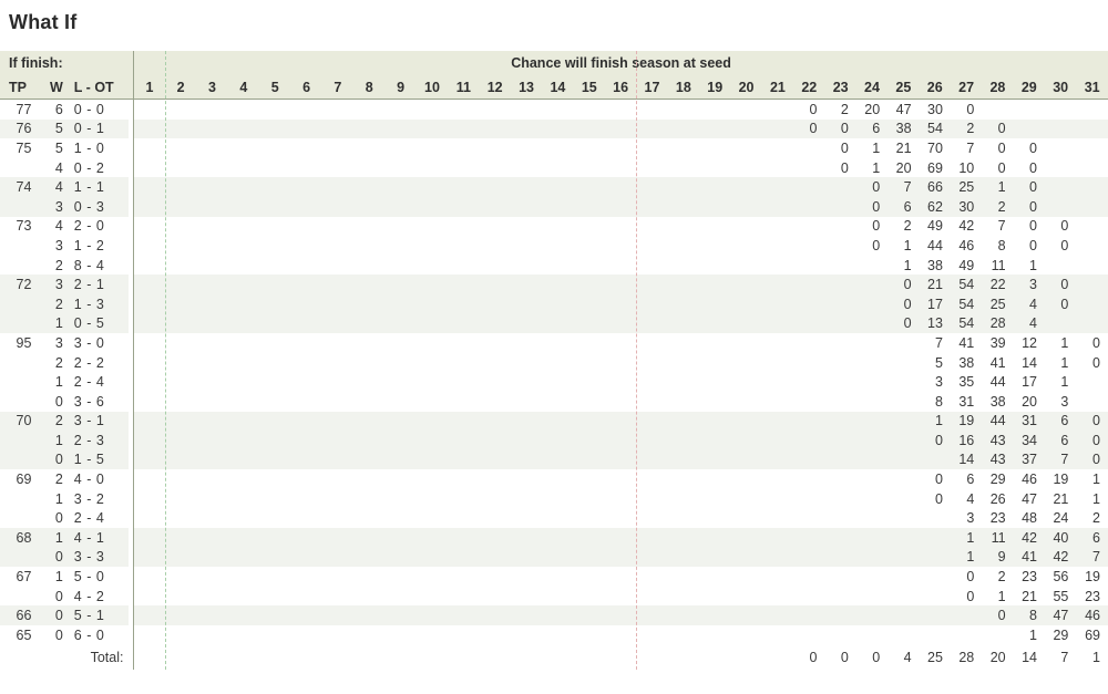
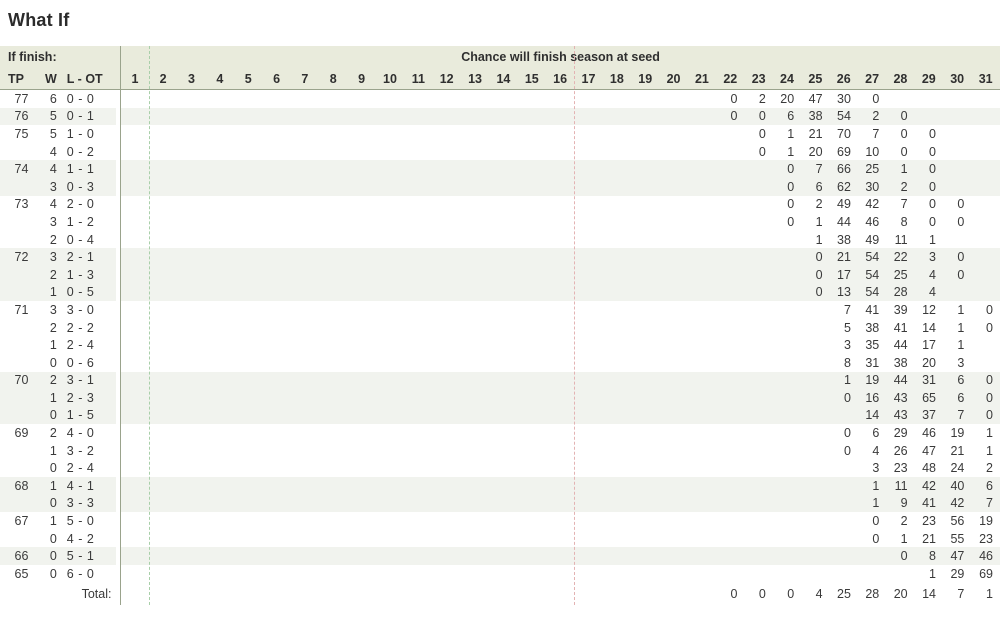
  What If
  If finish:		Chance will finish season at seed
  TP	W	L - OT		1	2	3	4	5	6	7	8	9	10	11	12	13	14	15	16	17	18	19	20	21	22	23	24	25	26	27	28	29	30	31
  77	6	0 - 0																							0	2	20	47	30	0
  76	5	0 - 1																							0	0	6	38	54	2	0
  75	5	1 - 0																								0	1	21	70	7	0	0
  	4	0 - 2																								0	1	20	69	10	0	0
  74	4	1 - 1																									0	7	66	25	1	0
  	3	0 - 3																									0	6	62	30	2	0
  73	4	2 - 0																									0	2	49	42	7	0	0
  	3	1 - 2																									0	1	44	46	8	0	0
- 	2	8 - 4																										1	38	49	11	1
+ 	2	0 - 4																										1	38	49	11	1
  72	3	2 - 1																										0	21	54	22	3	0
  	2	1 - 3																										0	17	54	25	4	0
  	1	0 - 5																										0	13	54	28	4
- 95	3	3 - 0																											7	41	39	12	1	0
+ 71	3	3 - 0																											7	41	39	12	1	0
  	2	2 - 2																											5	38	41	14	1	0
  	1	2 - 4																											3	35	44	17	1
- 	0	3 - 6																											8	31	38	20	3
+ 	0	0 - 6																											8	31	38	20	3
  70	2	3 - 1																											1	19	44	31	6	0
- 	1	2 - 3																											0	16	43	34	6	0
+ 	1	2 - 3																											0	16	43	65	6	0
  	0	1 - 5																												14	43	37	7	0
  69	2	4 - 0																											0	6	29	46	19	1
  	1	3 - 2																											0	4	26	47	21	1
  	0	2 - 4																												3	23	48	24	2
  68	1	4 - 1																												1	11	42	40	6
  	0	3 - 3																												1	9	41	42	7
  67	1	5 - 0																												0	2	23	56	19
  	0	4 - 2																												0	1	21	55	23
  66	0	5 - 1																													0	8	47	46
  65	0	6 - 0																														1	29	69
  Total:																							0	0	0	4	25	28	20	14	7	1
